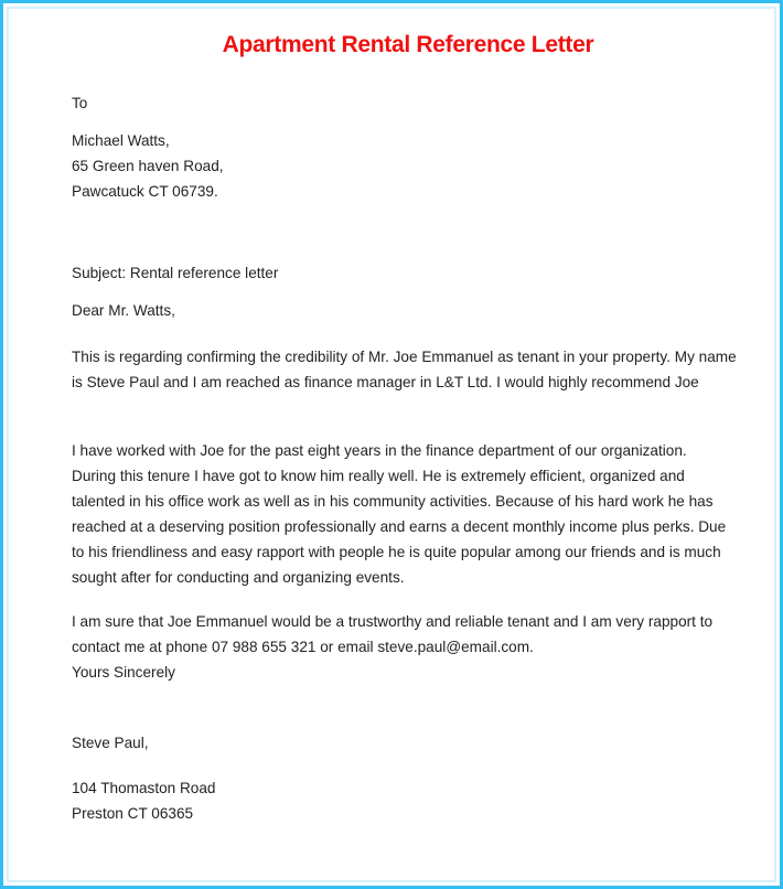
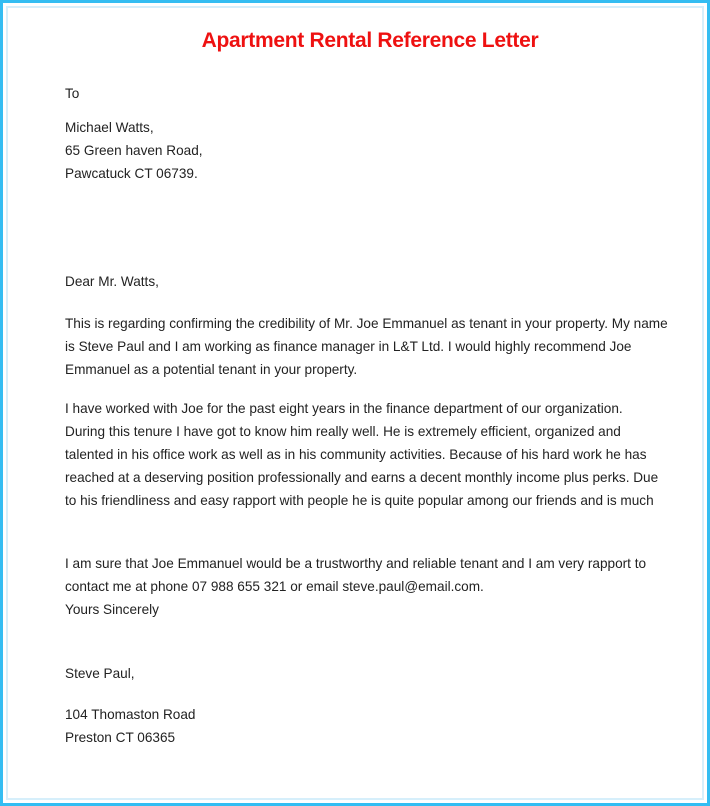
  Apartment Rental Reference Letter
  To
  Michael Watts,
  65 Green haven Road,
  Pawcatuck CT 06739.
- Subject: Rental reference letter
  Dear Mr. Watts,
  This is regarding confirming the credibility of Mr. Joe Emmanuel as tenant in your property. My name
- is Steve Paul and I am reached as finance manager in L&T Ltd. I would highly recommend Joe
+ is Steve Paul and I am working as finance manager in L&T Ltd. I would highly recommend Joe
+ Emmanuel as a potential tenant in your property.
  I have worked with Joe for the past eight years in the finance department of our organization.
  During this tenure I have got to know him really well. He is extremely efficient, organized and
  talented in his office work as well as in his community activities. Because of his hard work he has
  reached at a deserving position professionally and earns a decent monthly income plus perks. Due
  to his friendliness and easy rapport with people he is quite popular among our friends and is much
- sought after for conducting and organizing events.
  I am sure that Joe Emmanuel would be a trustworthy and reliable tenant and I am very rapport to
  contact me at phone 07 988 655 321 or email steve.paul@email.com.
  Yours Sincerely
  Steve Paul,
  104 Thomaston Road
  Preston CT 06365
